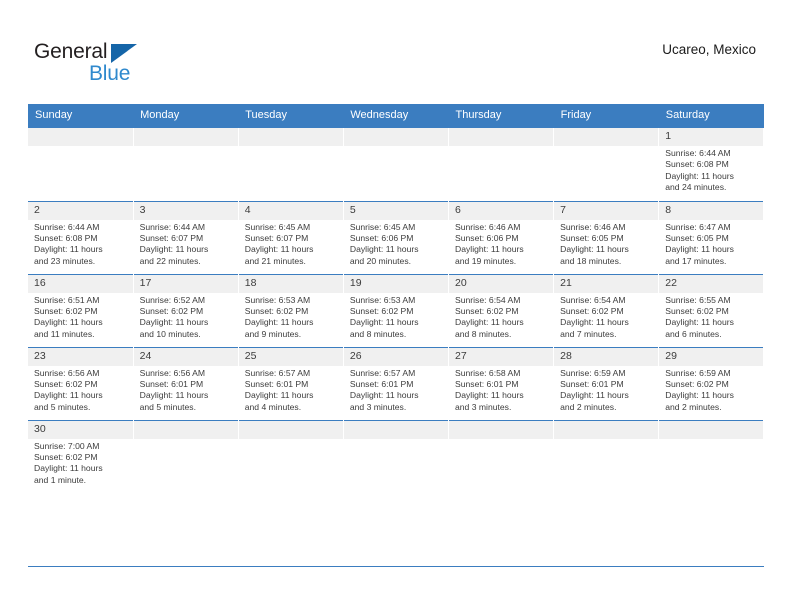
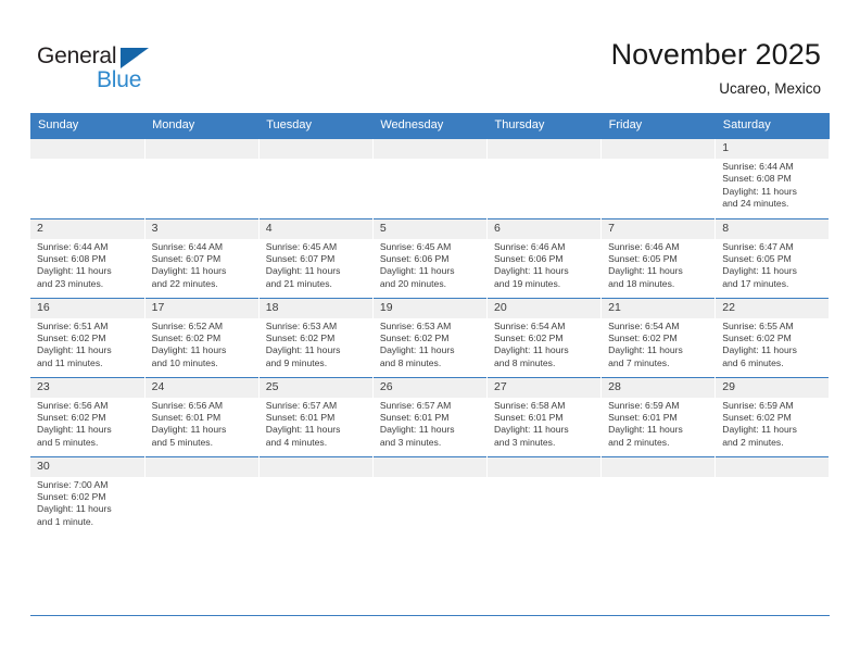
  General
  Blue
+ November 2025
  Ucareo, Mexico
  Sunday	Monday	Tuesday	Wednesday	Thursday	Friday	Saturday
  						1Sunrise: 6:44 AMSunset: 6:08 PMDaylight: 11 hoursand 24 minutes.
  2Sunrise: 6:44 AMSunset: 6:08 PMDaylight: 11 hoursand 23 minutes.	3Sunrise: 6:44 AMSunset: 6:07 PMDaylight: 11 hoursand 22 minutes.	4Sunrise: 6:45 AMSunset: 6:07 PMDaylight: 11 hoursand 21 minutes.	5Sunrise: 6:45 AMSunset: 6:06 PMDaylight: 11 hoursand 20 minutes.	6Sunrise: 6:46 AMSunset: 6:06 PMDaylight: 11 hoursand 19 minutes.	7Sunrise: 6:46 AMSunset: 6:05 PMDaylight: 11 hoursand 18 minutes.	8Sunrise: 6:47 AMSunset: 6:05 PMDaylight: 11 hoursand 17 minutes.
  16Sunrise: 6:51 AMSunset: 6:02 PMDaylight: 11 hoursand 11 minutes.	17Sunrise: 6:52 AMSunset: 6:02 PMDaylight: 11 hoursand 10 minutes.	18Sunrise: 6:53 AMSunset: 6:02 PMDaylight: 11 hoursand 9 minutes.	19Sunrise: 6:53 AMSunset: 6:02 PMDaylight: 11 hoursand 8 minutes.	20Sunrise: 6:54 AMSunset: 6:02 PMDaylight: 11 hoursand 8 minutes.	21Sunrise: 6:54 AMSunset: 6:02 PMDaylight: 11 hoursand 7 minutes.	22Sunrise: 6:55 AMSunset: 6:02 PMDaylight: 11 hoursand 6 minutes.
  23Sunrise: 6:56 AMSunset: 6:02 PMDaylight: 11 hoursand 5 minutes.	24Sunrise: 6:56 AMSunset: 6:01 PMDaylight: 11 hoursand 5 minutes.	25Sunrise: 6:57 AMSunset: 6:01 PMDaylight: 11 hoursand 4 minutes.	26Sunrise: 6:57 AMSunset: 6:01 PMDaylight: 11 hoursand 3 minutes.	27Sunrise: 6:58 AMSunset: 6:01 PMDaylight: 11 hoursand 3 minutes.	28Sunrise: 6:59 AMSunset: 6:01 PMDaylight: 11 hoursand 2 minutes.	29Sunrise: 6:59 AMSunset: 6:02 PMDaylight: 11 hoursand 2 minutes.
  30Sunrise: 7:00 AMSunset: 6:02 PMDaylight: 11 hoursand 1 minute.
